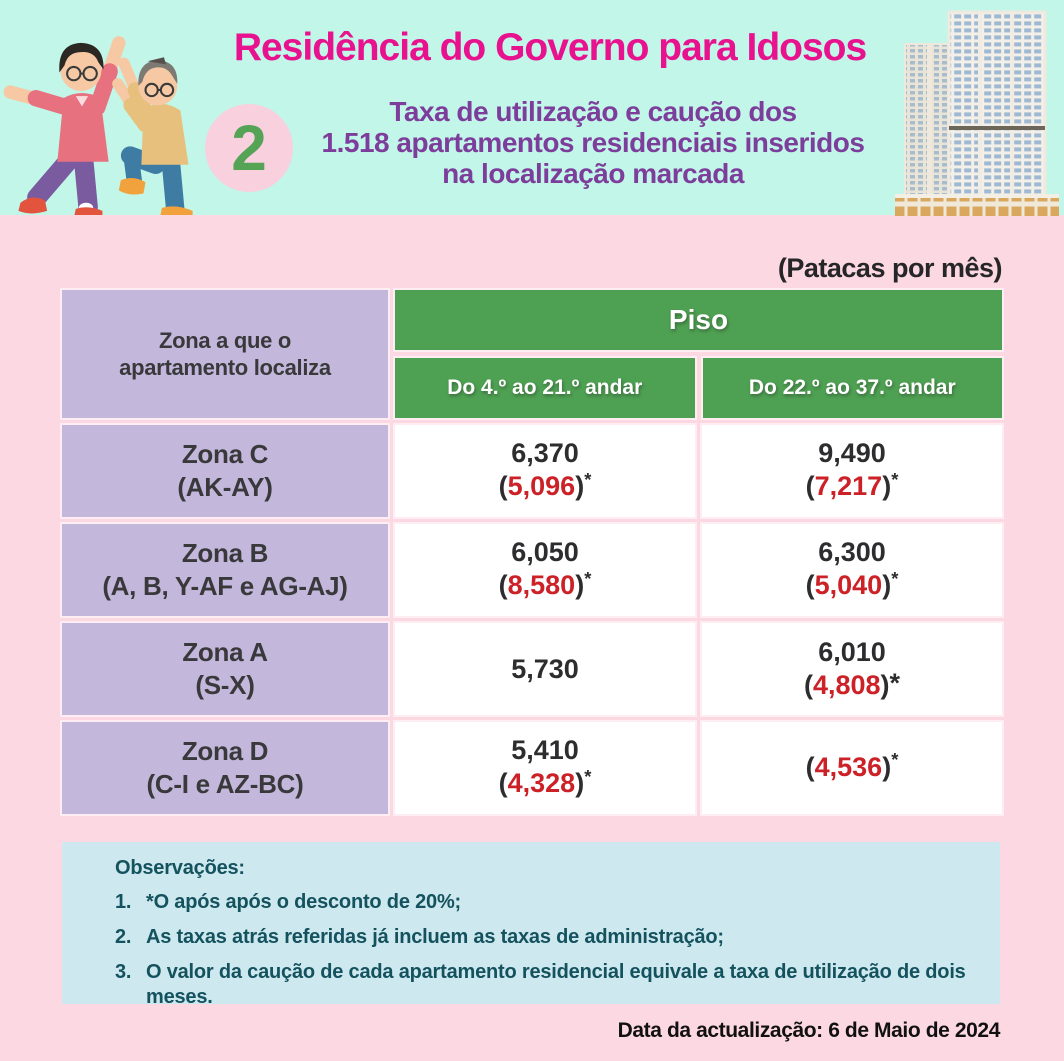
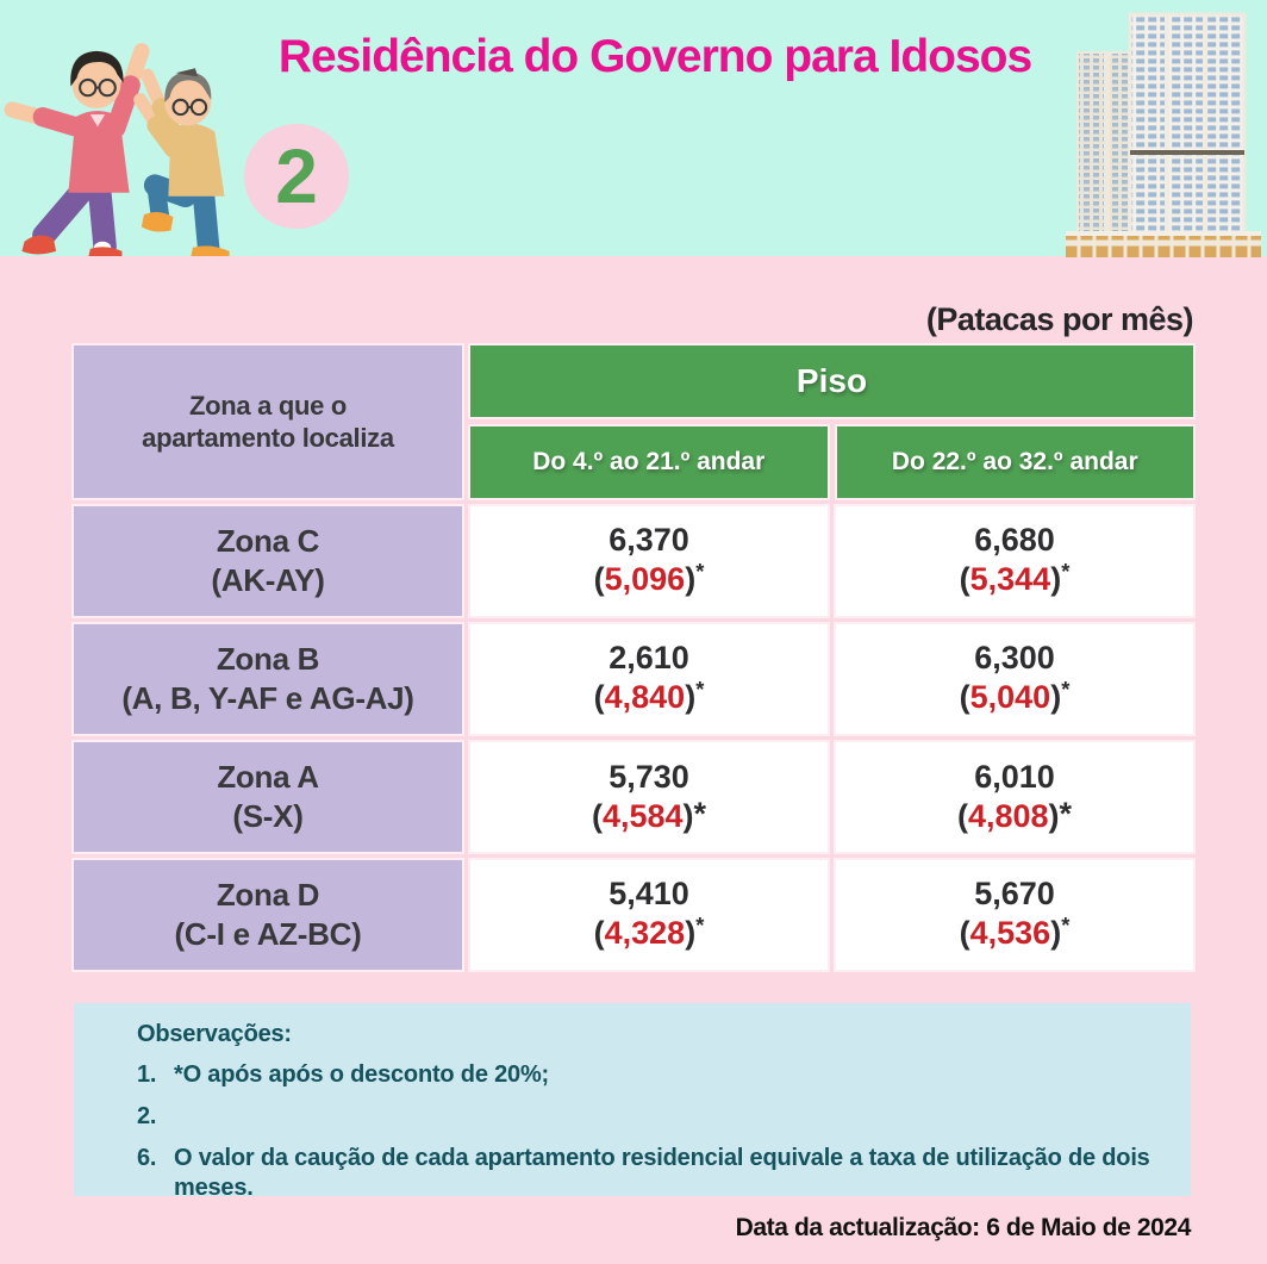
  Residência do Governo para Idosos
  2
- Taxa de utilização e caução dos
- 1.518 apartamentos residenciais inseridos
- na localização marcada
  (Patacas por mês)
  Zona a que o
  apartamento localiza
  Piso
  Do 4.º ao 21.º andar
- Do 22.º ao 37.º andar
+ Do 22.º ao 32.º andar
  Zona C
  (AK-AY)
  6,370
  (5,096)*
- 9,490
+ 6,680
- (7,217)*
+ (5,344)*
  Zona B
  (A, B, Y-AF e AG-AJ)
- 6,050
+ 2,610
- (8,580)*
+ (4,840)*
  6,300
  (5,040)*
  Zona A
  (S-X)
  5,730
+ (4,584)*
  6,010
  (4,808)*
  Zona D
  (C-I e AZ-BC)
  5,410
  (4,328)*
+ 5,670
  (4,536)*
  Observações:
  1.
  *O após após o desconto de 20%;
  2.
- As taxas atrás referidas já incluem as taxas de administração;
- 3.
+ 6.
  O valor da caução de cada apartamento residencial equivale a taxa de utilização de dois meses.
  Data da actualização: 6 de Maio de 2024
